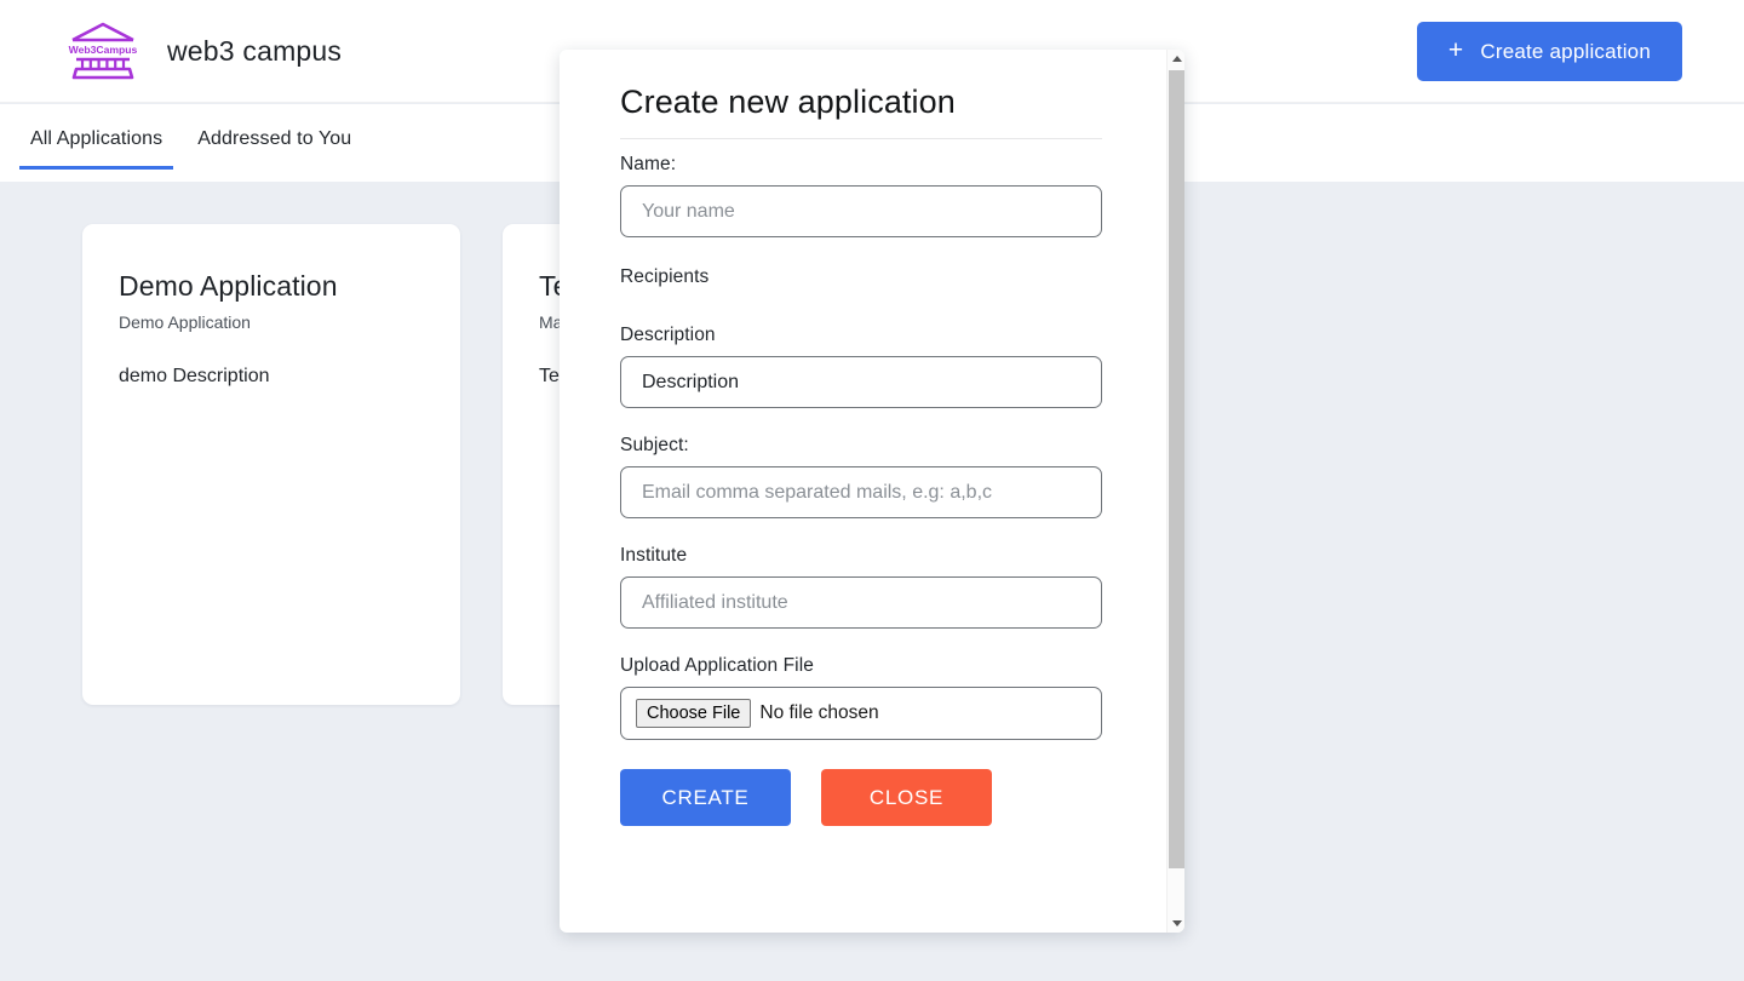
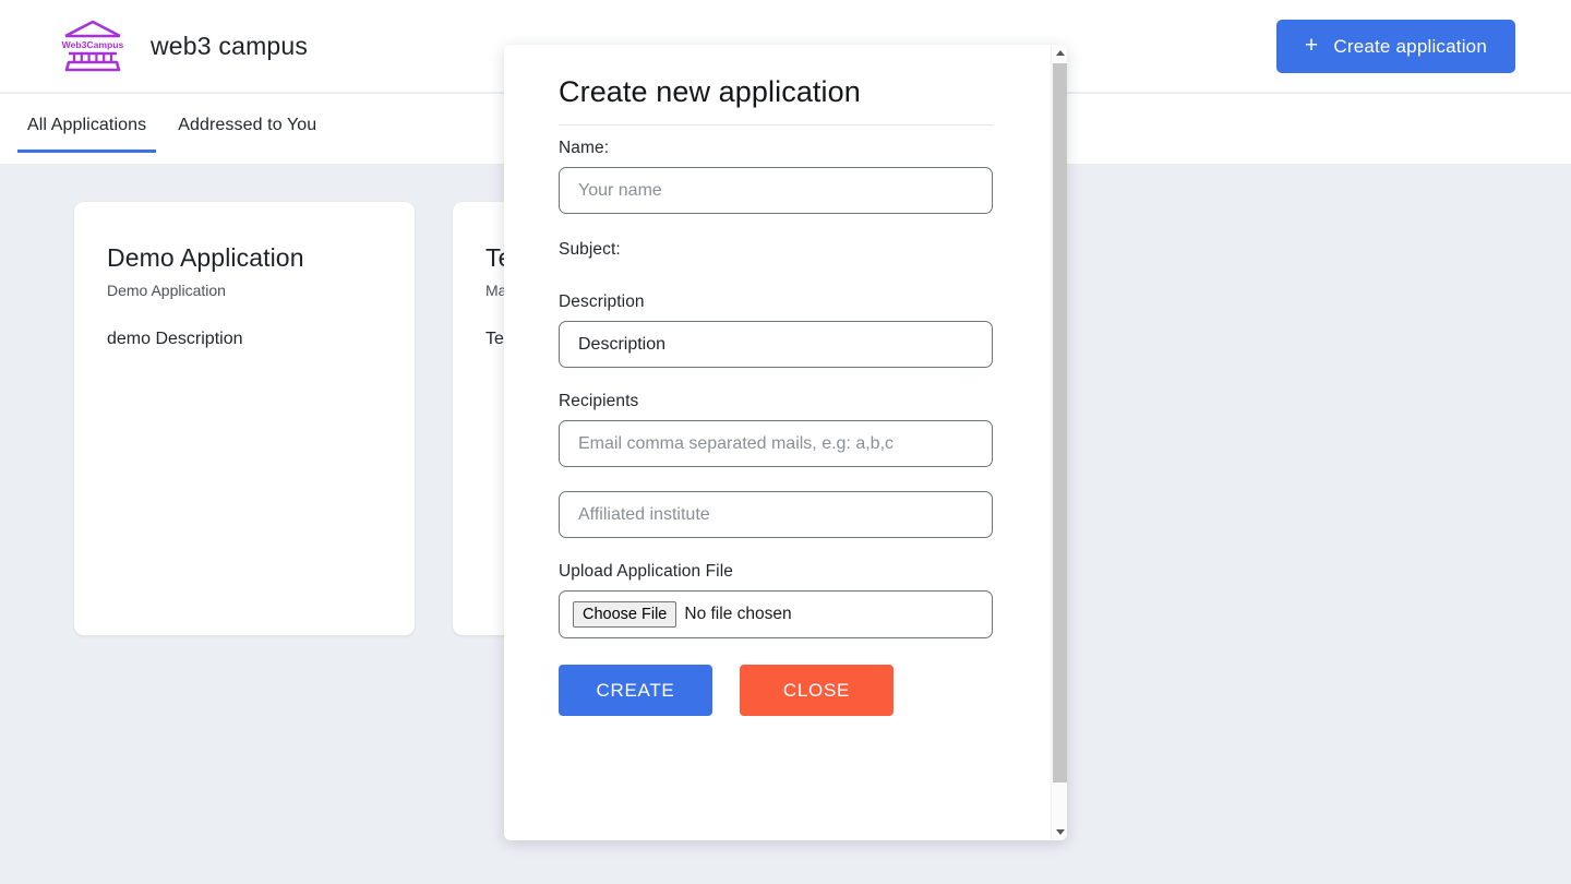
  Web3Campus
  web3 campus
  +
  Create application
  All Applications
  Addressed to You
  Demo Application
  Demo Application
  demo Description
  Ma
  Te
  Create new application
  Name:
  Your name
- Recipients
+ Subject:
  Description
  Description
- Subject:
+ Recipients
  Email comma separated mails, e.g: a,b,c
- Institute
  Affiliated institute
  Upload Application File
  Choose File
  No file chosen
  CREATE
  CLOSE
